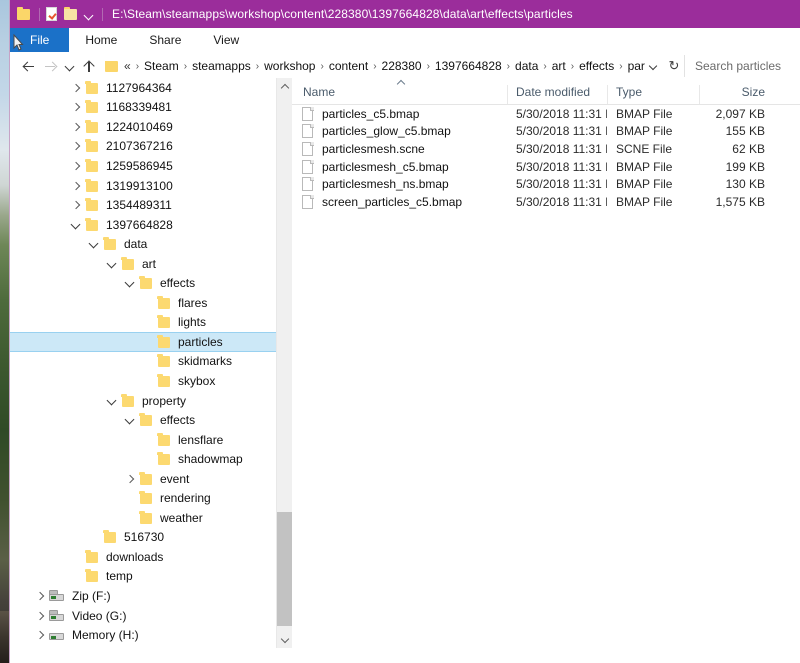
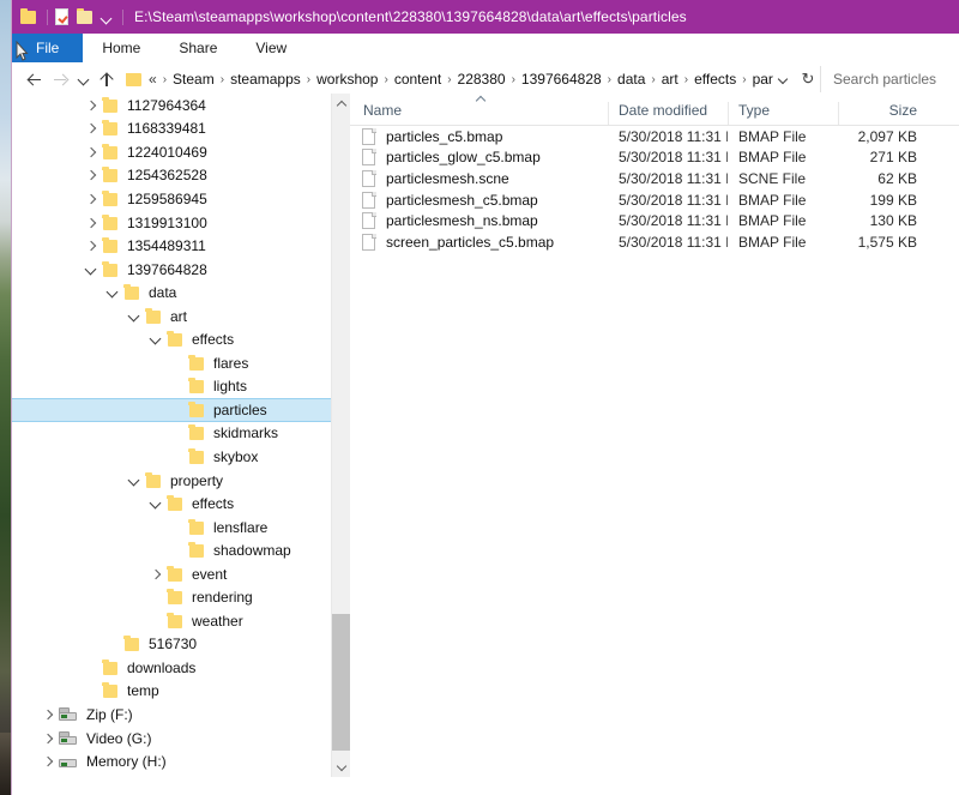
  E:\Steam\steamapps\workshop\content\228380\1397664828\data\art\effects\particles
  File
  Home
  Share
  View
  «
  ›
  Steam
  ›
  steamapps
  ›
  workshop
  ›
  content
  ›
  228380
  ›
  1397664828
  ›
  data
  ›
  art
  ›
  effects
  ›
  ↻
  Search particles
  1127964364
  1168339481
  1224010469
- 2107367216
+ 1254362528
  1259586945
  1319913100
  1354489311
  1397664828
  data
  art
  effects
  flares
  lights
  particles
  skidmarks
  skybox
  property
  effects
  lensflare
  shadowmap
  event
  rendering
  weather
  516730
  downloads
  temp
  Zip (F:)
  Video (G:)
  Memory (H:)
  Name
  Date modified
  Type
  Size
  particles_c5.bmap
  5/30/2018 11:31
  BMAP File
  2,097 KB
  particles_glow_c5.bmap
  5/30/2018 11:31
  BMAP File
- 155 KB
+ 271 KB
  particlesmesh.scne
  5/30/2018 11:31
  SCNE File
  62 KB
  particlesmesh_c5.bmap
  5/30/2018 11:31
  BMAP File
  199 KB
  particlesmesh_ns.bmap
  5/30/2018 11:31
  BMAP File
  130 KB
  screen_particles_c5.bmap
  5/30/2018 11:31
  BMAP File
  1,575 KB
